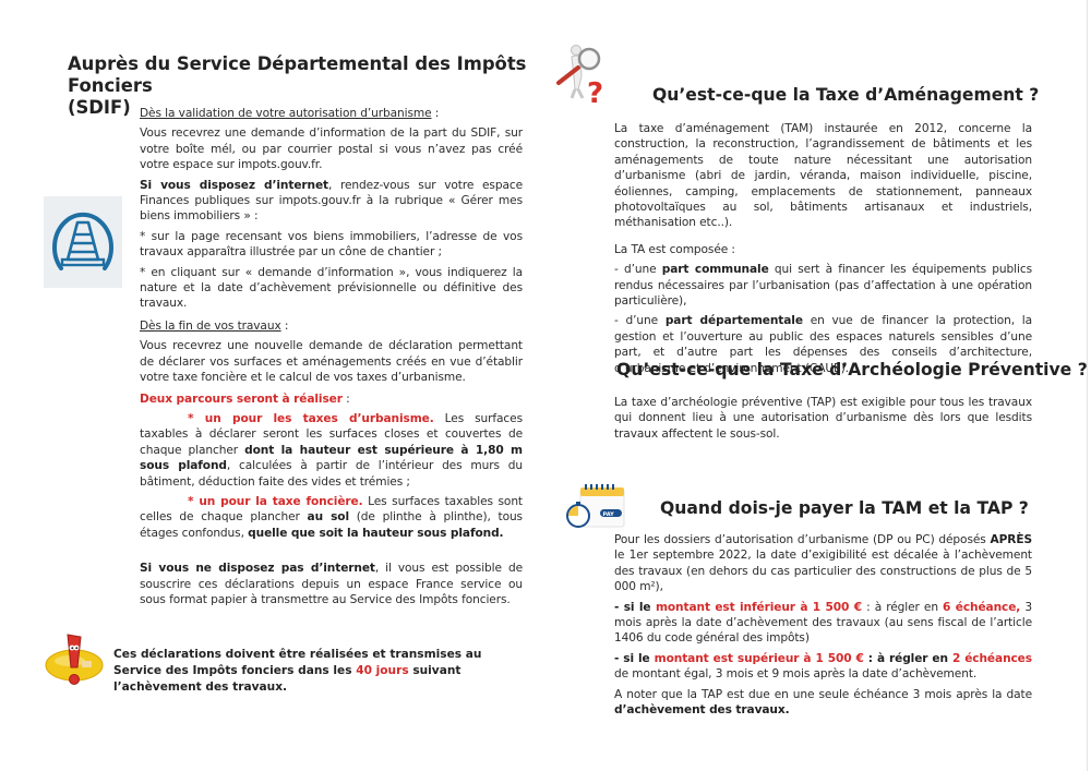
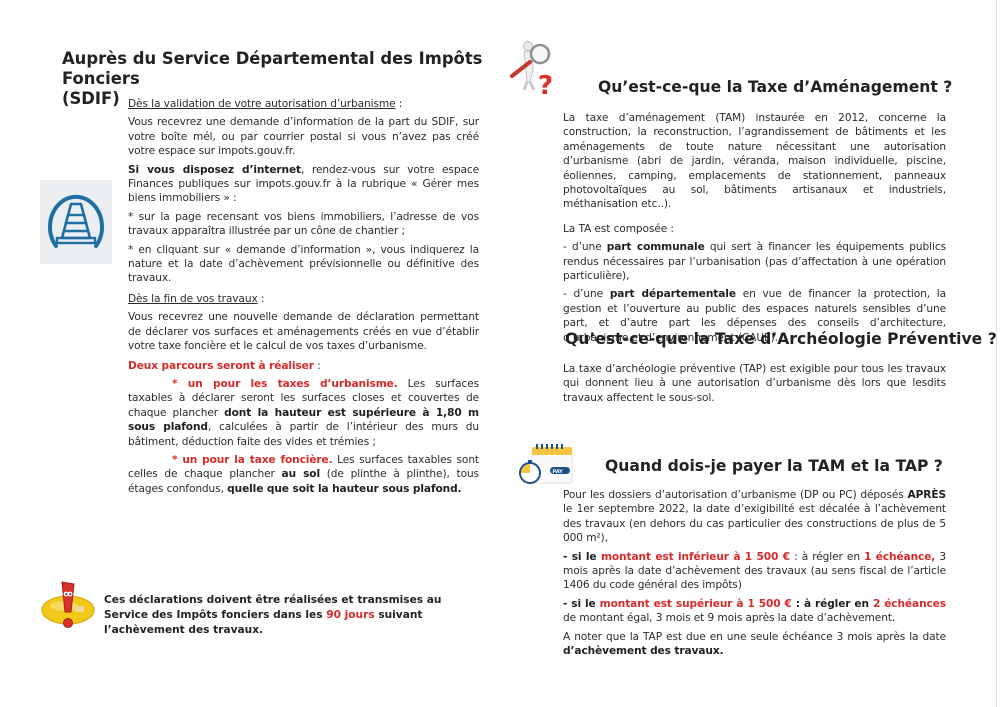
  Auprès du Service Départemental des Impôts Fonciers
  (SDIF)
  Dès la validation de votre autorisation d’urbanisme :
  Vous recevrez une demande d’information de la part du SDIF, sur votre boîte mél, ou par courrier postal si vous n’avez pas créé votre espace sur impots.gouv.fr.
  Si vous disposez d’internet, rendez-vous sur votre espace Finances publiques sur impots.gouv.fr à la rubrique « Gérer mes biens immobiliers » :
  * sur la page recensant vos biens immobiliers, l’adresse de vos travaux apparaîtra illustrée par un cône de chantier ;
  * en cliquant sur « demande d’information », vous indiquerez la nature et la date d’achèvement prévisionnelle ou définitive des travaux.
  Dès la fin de vos travaux :
  Vous recevrez une nouvelle demande de déclaration permettant de déclarer vos surfaces et aménagements créés en vue d’établir votre taxe foncière et le calcul de vos taxes d’urbanisme.
  Deux parcours seront à réaliser :
  * un pour les taxes d’urbanisme. Les surfaces taxables à déclarer seront les surfaces closes et couvertes de chaque plancher dont la hauteur est supérieure à 1,80 m sous plafond, calculées à partir de l’intérieur des murs du bâtiment, déduction faite des vides et trémies ;
  * un pour la taxe foncière. Les surfaces taxables sont celles de chaque plancher au sol (de plinthe à plinthe), tous étages confondus, quelle que soit la hauteur sous plafond.
- Si vous ne disposez pas d’internet, il vous est possible de souscrire ces déclarations depuis un espace France service ou sous format papier à transmettre au Service des Impôts fonciers.
- Ces déclarations doivent être réalisées et transmises au Service des Impôts fonciers dans les 40 jours suivant l’achèvement des travaux.
+ Ces déclarations doivent être réalisées et transmises au Service des Impôts fonciers dans les 90 jours suivant l’achèvement des travaux.
  ?
  Qu’est-ce-que la Taxe d’Aménagement ?
  La taxe d’aménagement (TAM) instaurée en 2012, concerne la construction, la reconstruction, l’agrandissement de bâtiments et les aménagements de toute nature nécessitant une autorisation d’urbanisme (abri de jardin, véranda, maison individuelle, piscine, éoliennes, camping, emplacements de stationnement, panneaux photovoltaïques au sol, bâtiments artisanaux et industriels, méthanisation etc..).
  La TA est composée :
  - d’une part communale qui sert à financer les équipements publics rendus nécessaires par l’urbanisation (pas d’affectation à une opération particulière),
  - d’une part départementale en vue de financer la protection, la gestion et l’ouverture au public des espaces naturels sensibles d’une part, et d’autre part les dépenses des conseils d’architecture, d’urbanisme et d’environnement (CAUE).
  Qu’est-ce-que la Taxe d’Archéologie Préventive ?
  La taxe d’archéologie préventive (TAP) est exigible pour tous les travaux qui donnent lieu à une autorisation d’urbanisme dès lors que lesdits travaux affectent le sous-sol.
  Quand dois-je payer la TAM et la TAP ?
  Pour les dossiers d’autorisation d’urbanisme (DP ou PC) déposés APRÈS le 1er septembre 2022, la date d’exigibilité est décalée à l’achèvement des travaux (en dehors du cas particulier des constructions de plus de 5 000 m²),
- - si le montant est inférieur à 1 500 € : à régler en 6 échéance, 3 mois après la date d’achèvement des travaux (au sens fiscal de l’article 1406 du code général des impôts)
+ - si le montant est inférieur à 1 500 € : à régler en 1 échéance, 3 mois après la date d’achèvement des travaux (au sens fiscal de l’article 1406 du code général des impôts)
  - si le montant est supérieur à 1 500 € : à régler en 2 échéances de montant égal, 3 mois et 9 mois après la date d’achèvement.
  A noter que la TAP est due en une seule échéance 3 mois après la date d’achèvement des travaux.
